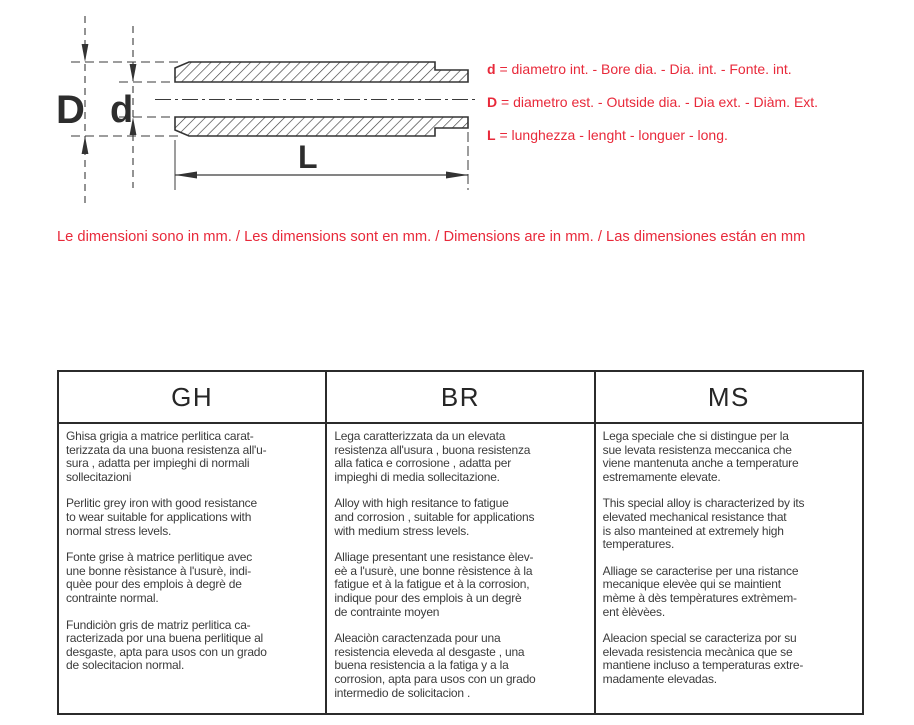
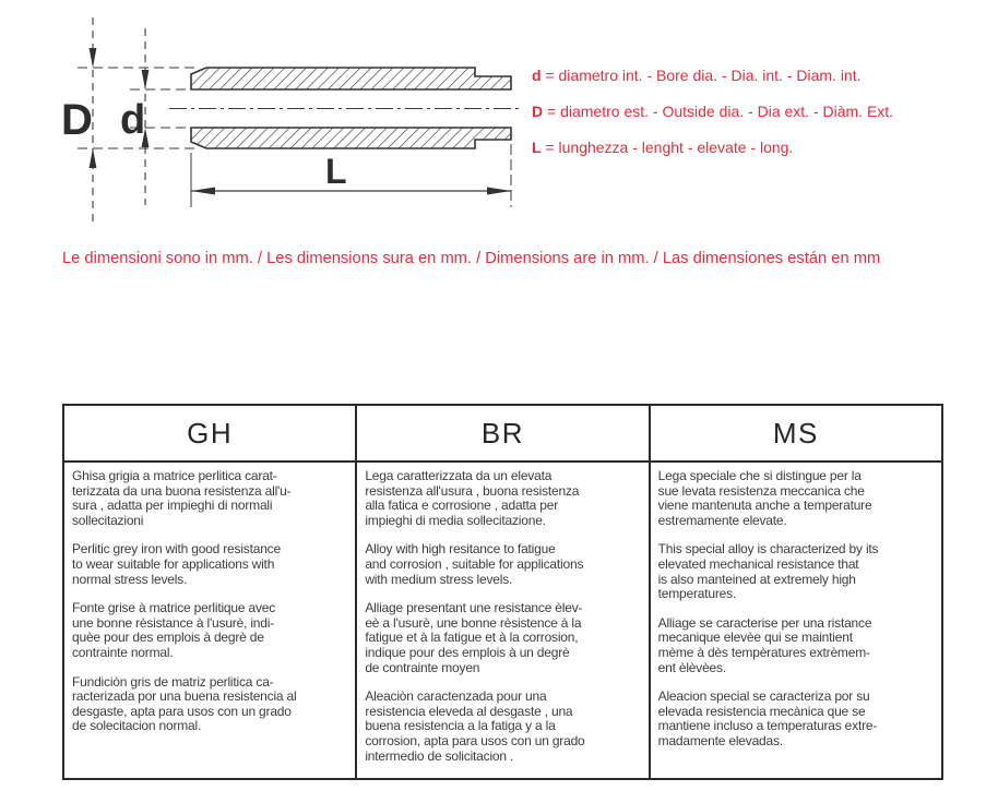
  D
  d
  L
- d = diametro int. - Bore dia. - Dia. int. - Fonte. int.
+ d = diametro int. - Bore dia. - Dia. int. - Diam. int.
  D = diametro est. - Outside dia. - Dia ext. - Diàm. Ext.
- L = lunghezza - lenght - longuer - long.
+ L = lunghezza - lenght - elevate - long.
- Le dimensioni sono in mm. / Les dimensions sont en mm. / Dimensions are in mm. / Las dimensiones están en mm
+ Le dimensioni sono in mm. / Les dimensions sura en mm. / Dimensions are in mm. / Las dimensiones están en mm
  GH	BR	MS
- Ghisa grigia a matrice perlitica carat- terizzata da una buona resistenza all'u- sura , adatta per impieghi di normali sollecitazioni Perlitic grey iron with good resistance to wear suitable for applications with normal stress levels. Fonte grise à matrice perlitique avec une bonne rèsistance à l'usurè, indi- quèe pour des emplois à degrè de contrainte normal. Fundiciòn gris de matriz perlitica ca- racterizada por una buena perlitique al desgaste, apta para usos con un grado de solecitacion normal.	Lega caratterizzata da un elevata resistenza all'usura , buona resistenza alla fatica e corrosione , adatta per impieghi di media sollecitazione. Alloy with high resitance to fatigue and corrosion , suitable for applications with medium stress levels. Alliage presentant une resistance èlev- eè a l'usurè, une bonne rèsistence à la fatigue et à la fatigue et à la corrosion, indique pour des emplois à un degrè de contrainte moyen Aleaciòn caractenzada pour una resistencia eleveda al desgaste , una buena resistencia a la fatiga y a la corrosion, apta para usos con un grado intermedio de solicitacion .	Lega speciale che si distingue per la sue levata resistenza meccanica che viene mantenuta anche a temperature estremamente elevate. This special alloy is characterized by its elevated mechanical resistance that is also manteined at extremely high temperatures. Alliage se caracterise per una ristance mecanique elevèe qui se maintient mème à dès tempèratures extrèmem- ent èlèvèes. Aleacion special se caracteriza por su elevada resistencia mecànica que se mantiene incluso a temperaturas extre- madamente elevadas.
+ Ghisa grigia a matrice perlitica carat- terizzata da una buona resistenza all'u- sura , adatta per impieghi di normali sollecitazioni Perlitic grey iron with good resistance to wear suitable for applications with normal stress levels. Fonte grise à matrice perlitique avec une bonne rèsistance à l'usurè, indi- quèe pour des emplois à degrè de contrainte normal. Fundiciòn gris de matriz perlitica ca- racterizada por una buena resistencia al desgaste, apta para usos con un grado de solecitacion normal.	Lega caratterizzata da un elevata resistenza all'usura , buona resistenza alla fatica e corrosione , adatta per impieghi di media sollecitazione. Alloy with high resitance to fatigue and corrosion , suitable for applications with medium stress levels. Alliage presentant une resistance èlev- eè a l'usurè, une bonne rèsistence à la fatigue et à la fatigue et à la corrosion, indique pour des emplois à un degrè de contrainte moyen Aleaciòn caractenzada pour una resistencia eleveda al desgaste , una buena resistencia a la fatiga y a la corrosion, apta para usos con un grado intermedio de solicitacion .	Lega speciale che si distingue per la sue levata resistenza meccanica che viene mantenuta anche a temperature estremamente elevate. This special alloy is characterized by its elevated mechanical resistance that is also manteined at extremely high temperatures. Alliage se caracterise per una ristance mecanique elevèe qui se maintient mème à dès tempèratures extrèmem- ent èlèvèes. Aleacion special se caracteriza por su elevada resistencia mecànica que se mantiene incluso a temperaturas extre- madamente elevadas.
